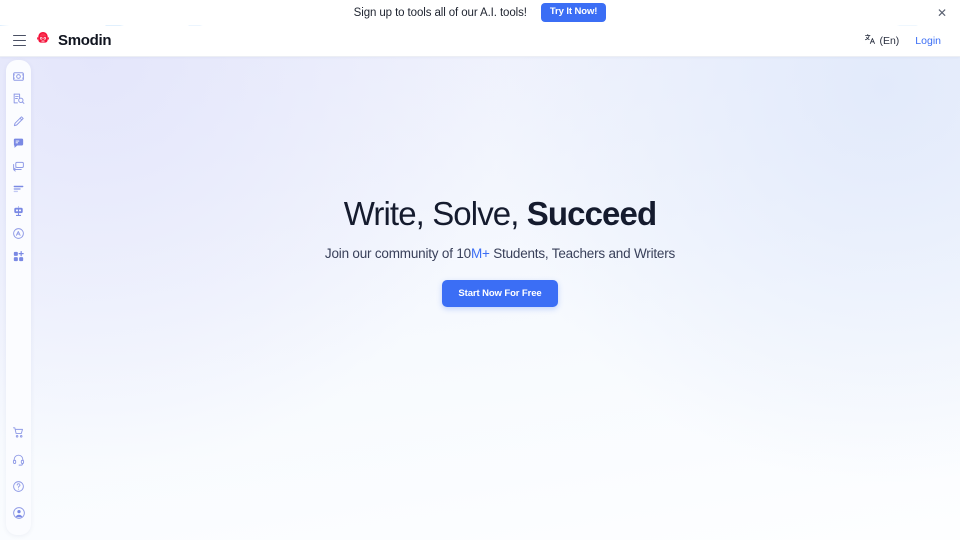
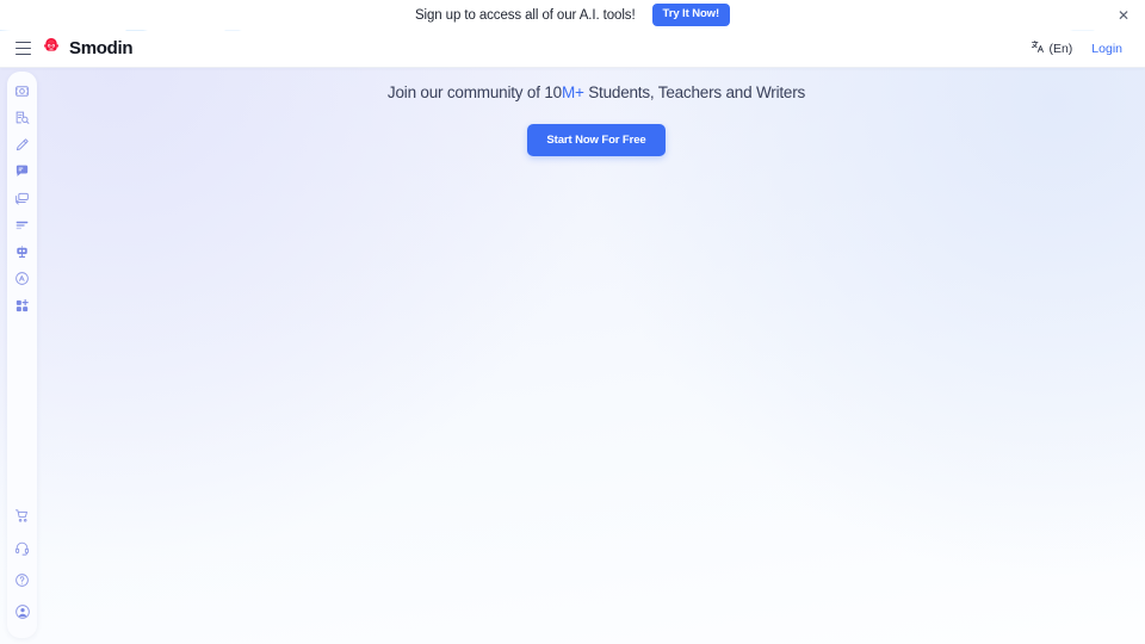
- Sign up to tools all of our A.I. tools!
+ Sign up to access all of our A.I. tools!
  Try It Now!
  ✕
  Smodin
  (En)
  Login
- Write, Solve, Succeed
  Join our community of 10M+ Students, Teachers and Writers
  Start Now For Free
